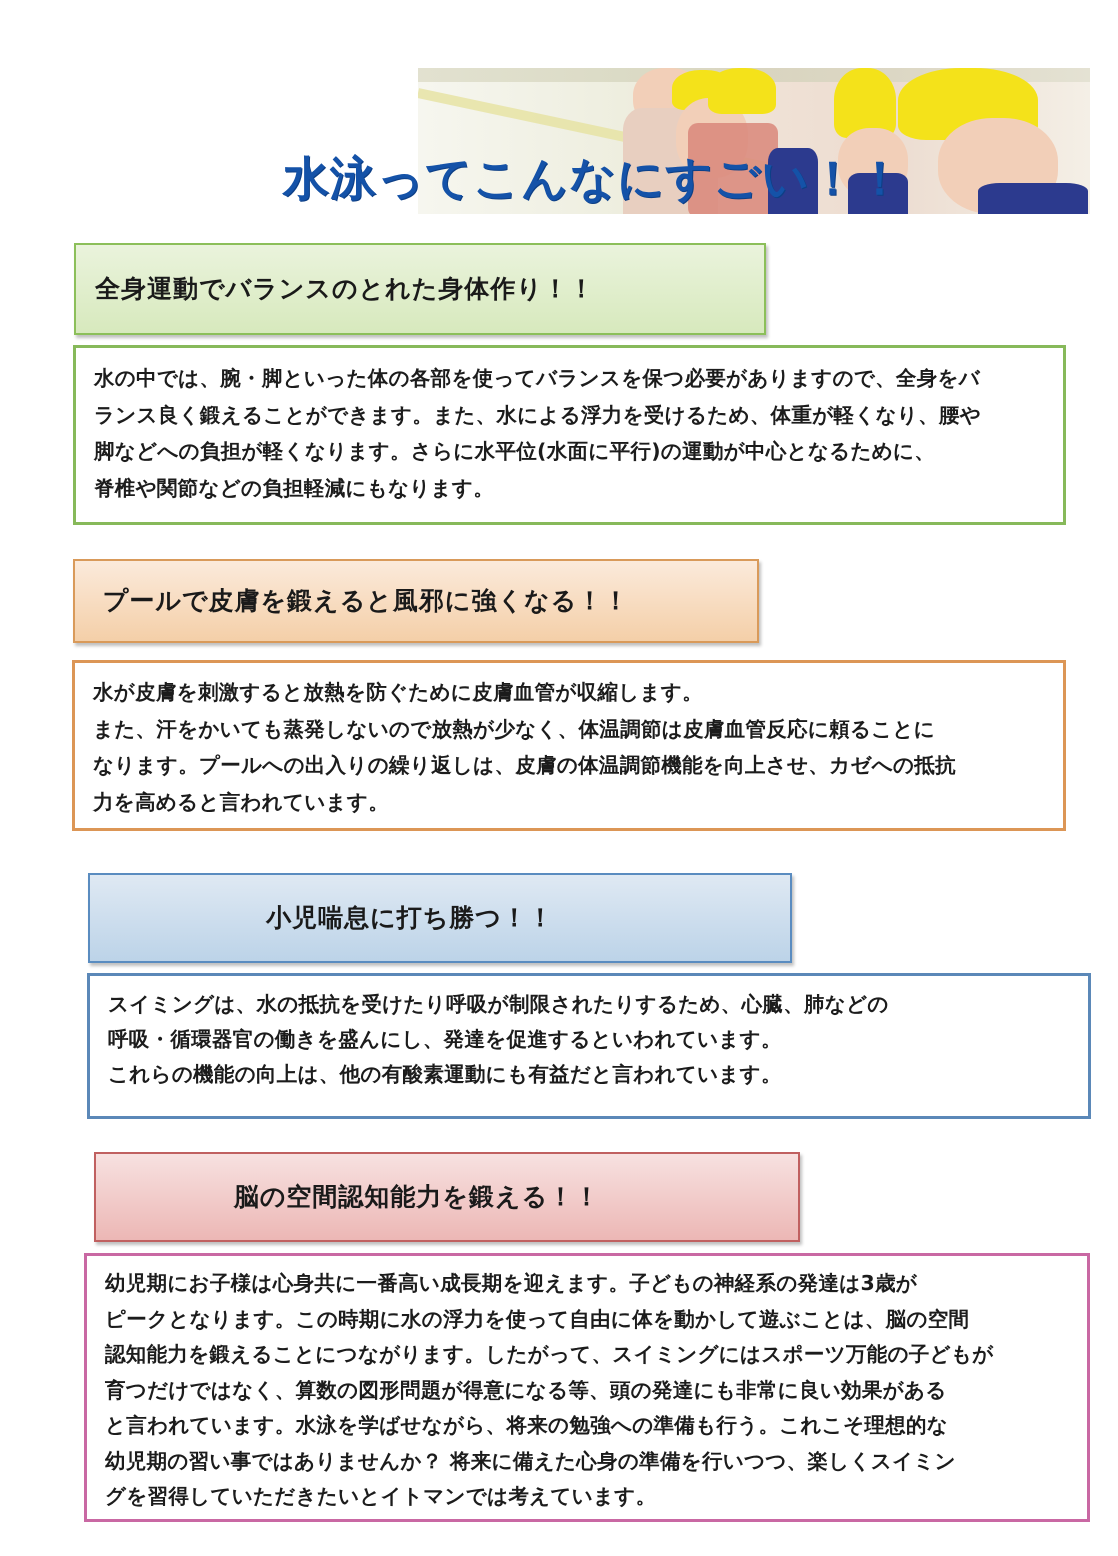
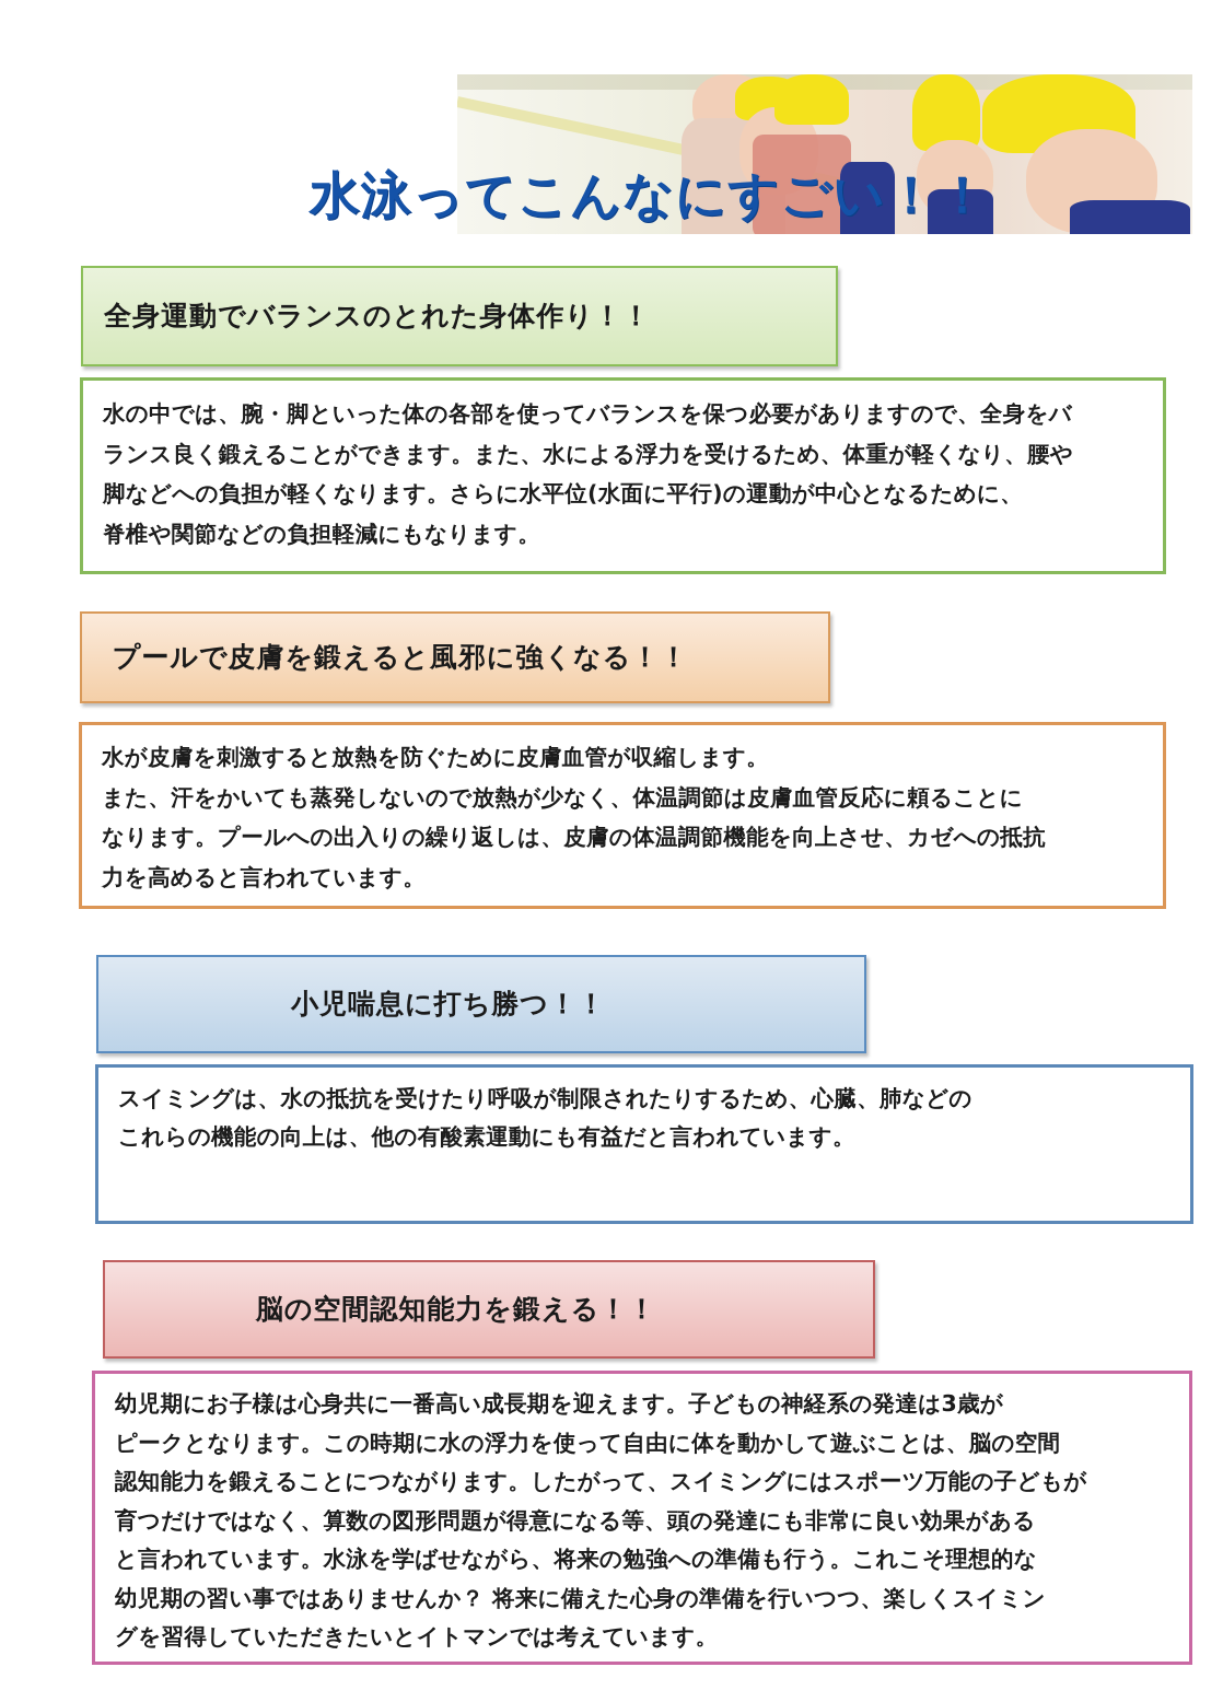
  水泳ってこんなにすごい！！
  全身運動でバランスのとれた身体作り！！
  水の中では、腕・脚といった体の各部を使ってバランスを保つ必要がありますので、全身をバ
  ランス良く鍛えることができます。また、水による浮力を受けるため、体重が軽くなり、腰や
  脚などへの負担が軽くなります。さらに水平位(水面に平行)の運動が中心となるために、
  脊椎や関節などの負担軽減にもなります。
  プールで皮膚を鍛えると風邪に強くなる！！
  水が皮膚を刺激すると放熱を防ぐために皮膚血管が収縮します。
  また、汗をかいても蒸発しないので放熱が少なく、体温調節は皮膚血管反応に頼ることに
  なります。プールへの出入りの繰り返しは、皮膚の体温調節機能を向上させ、カゼへの抵抗
  力を高めると言われています。
  小児喘息に打ち勝つ！！
  スイミングは、水の抵抗を受けたり呼吸が制限されたりするため、心臓、肺などの
- 呼吸・循環器官の働きを盛んにし、発達を促進するといわれています。
  これらの機能の向上は、他の有酸素運動にも有益だと言われています。
  脳の空間認知能力を鍛える！！
  幼児期にお子様は心身共に一番高い成長期を迎えます。子どもの神経系の発達は3歳が
  ピークとなります。この時期に水の浮力を使って自由に体を動かして遊ぶことは、脳の空間
  認知能力を鍛えることにつながります。したがって、スイミングにはスポーツ万能の子どもが
  育つだけではなく、算数の図形問題が得意になる等、頭の発達にも非常に良い効果がある
  と言われています。水泳を学ばせながら、将来の勉強への準備も行う。これこそ理想的な
  幼児期の習い事ではありませんか？ 将来に備えた心身の準備を行いつつ、楽しくスイミン
  グを習得していただきたいとイトマンでは考えています。
